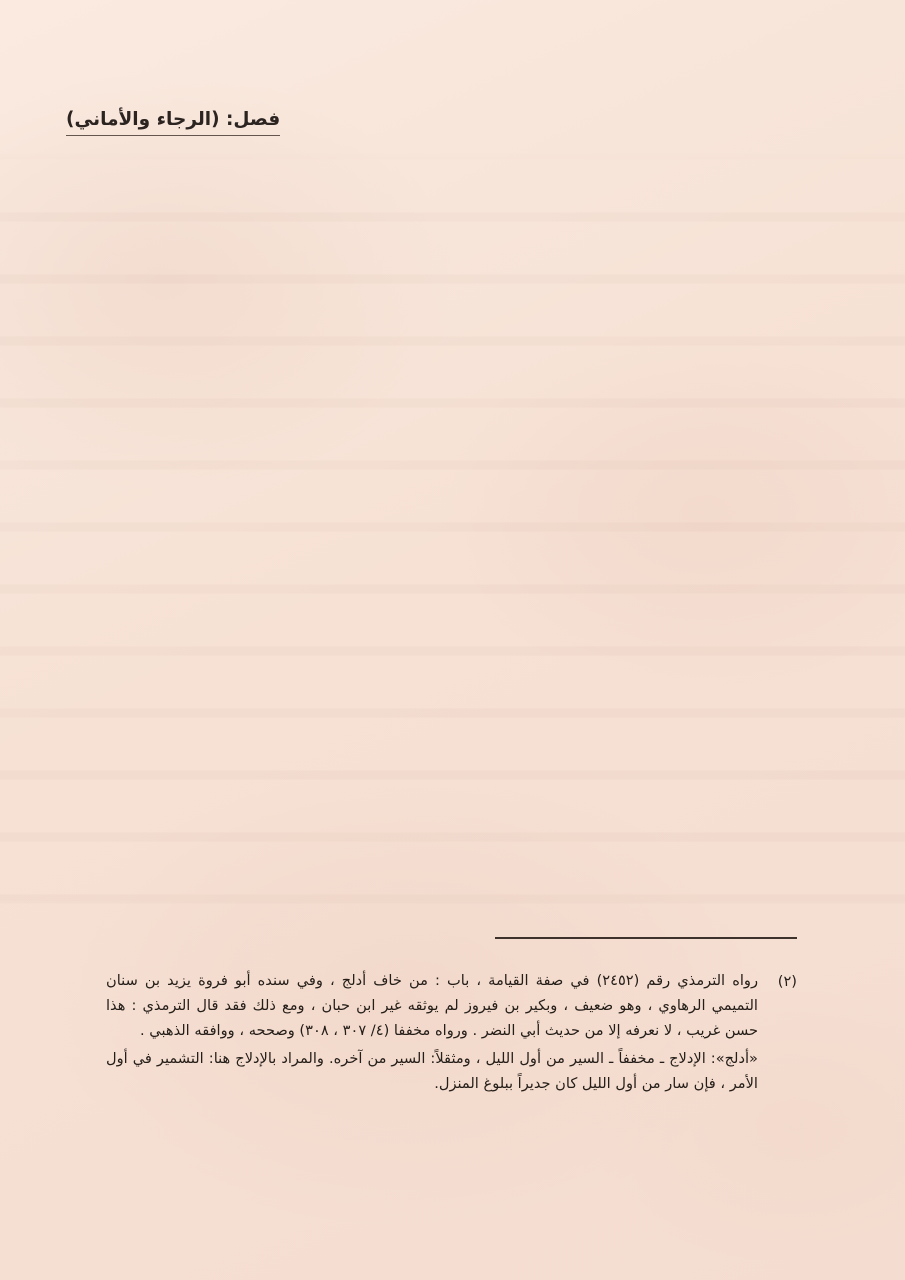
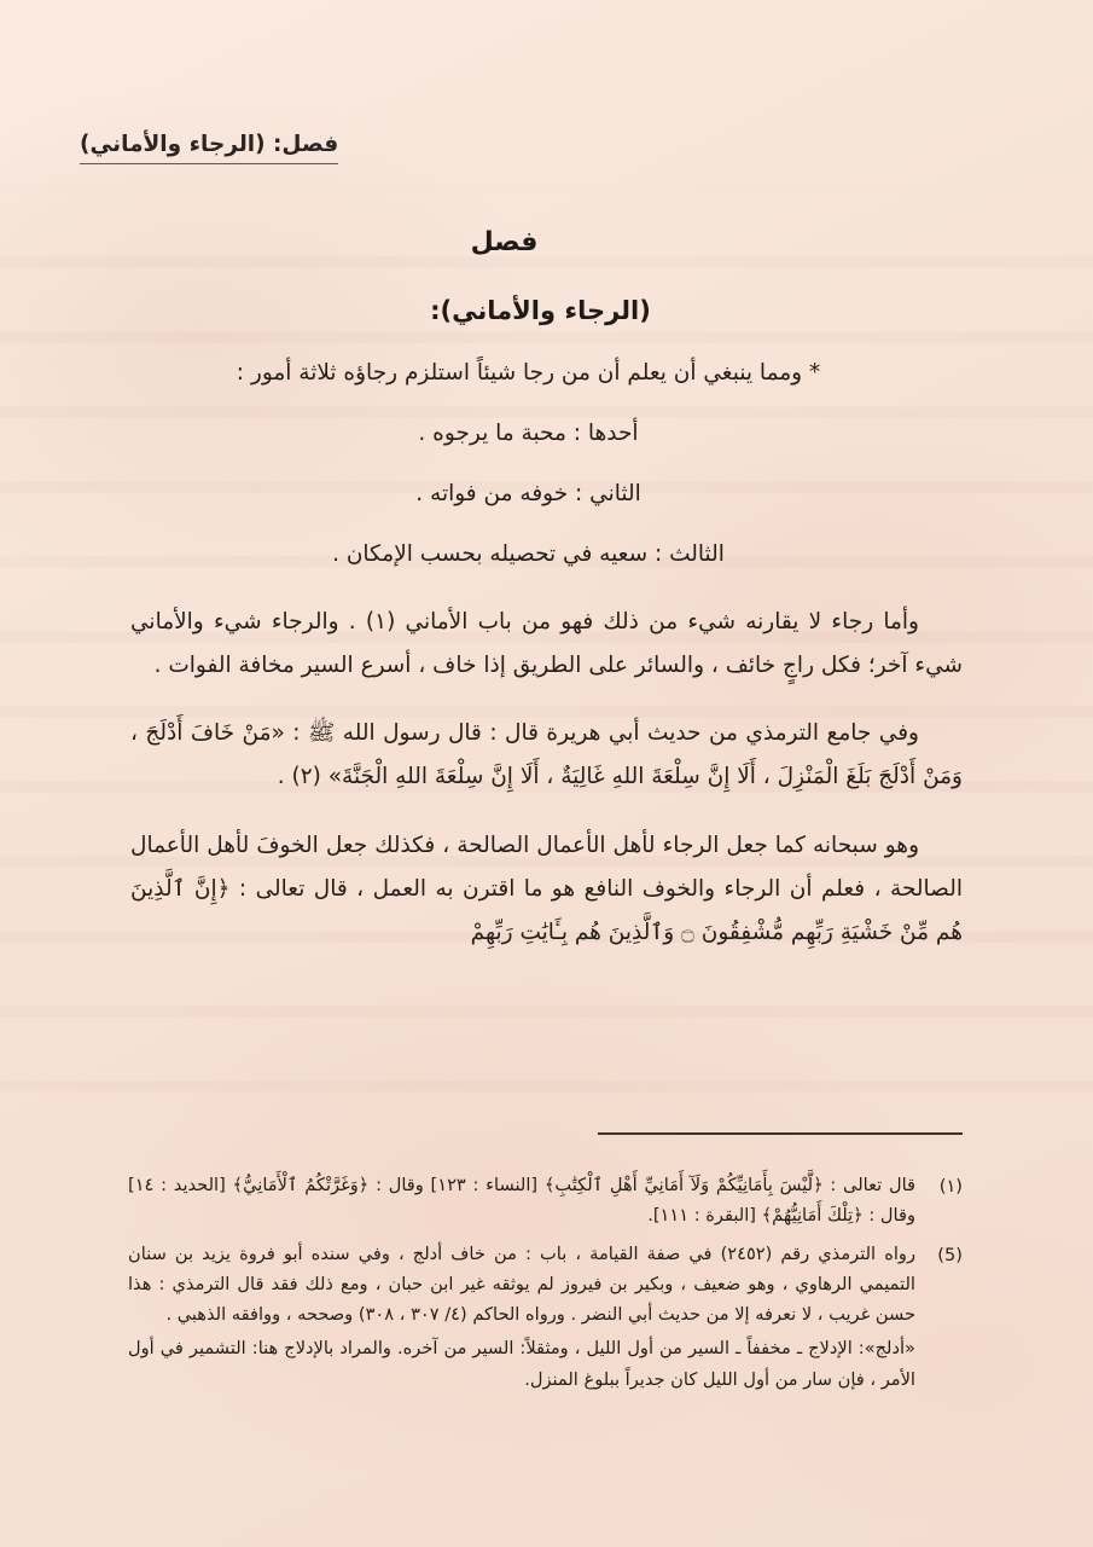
  فصل: (الرجاء والأماني)
+ فصل
+ (الرجاء والأماني):
+ * ومما ينبغي أن يعلم أن من رجا شيئاً استلزم رجاؤه ثلاثة أمور :
+ أحدها : محبة ما يرجوه .
+ الثاني : خوفه من فواته .
+ الثالث : سعيه في تحصيله بحسب الإمكان .
+ وأما رجاء لا يقارنه شيء من ذلك فهو من باب الأماني (١) . والرجاء شيء والأماني شيء آخر؛ فكل راجٍ خائف ، والسائر على الطريق إذا خاف ، أسرع السير مخافة الفوات .
+ وفي جامع الترمذي من حديث أبي هريرة قال : قال رسول الله ﷺ : «مَنْ خَافَ أَدْلَجَ ، وَمَنْ أَدْلَجَ بَلَغَ الْمَنْزِلَ ، أَلَا إِنَّ سِلْعَةَ اللهِ غَالِيَةٌ ، أَلَا إِنَّ سِلْعَةَ اللهِ الْجَنَّةَ» (٢) .
+ وهو سبحانه كما جعل الرجاء لأهل الأعمال الصالحة ، فكذلك جعل الخوفَ لأهل الأعمال الصالحة ، فعلم أن الرجاء والخوف النافع هو ما اقترن به العمل ، قال تعالى : ﴿إِنَّ ٱلَّذِينَ هُم مِّنْ خَشْيَةِ رَبِّهِم مُّشْفِقُونَ ۝ وَٱلَّذِينَ هُم بِـَٔايَٰتِ رَبِّهِمْ
+ (١)
+ قال تعالى : ﴿لَّيْسَ بِأَمَانِيِّكُمْ وَلَآ أَمَانِيِّ أَهْلِ ٱلْكِتَٰبِ﴾ [النساء : ١٢٣] وقال : ﴿وَغَرَّتْكُمُ ٱلْأَمَانِيُّ﴾ [الحديد : ١٤] وقال : ﴿تِلْكَ أَمَانِيُّهُمْ﴾ [البقرة : ١١١].
- (٢)
+ (5)
- رواه الترمذي رقم (٢٤٥٢) في صفة القيامة ، باب : من خاف أدلج ، وفي سنده أبو فروة يزيد بن سنان التميمي الرهاوي ، وهو ضعيف ، وبكير بن فيروز لم يوثقه غير ابن حبان ، ومع ذلك فقد قال الترمذي : هذا حسن غريب ، لا نعرفه إلا من حديث أبي النضر . ورواه مخففا (٤/ ٣٠٧ ، ٣٠٨) وصححه ، ووافقه الذهبي .
+ رواه الترمذي رقم (٢٤٥٢) في صفة القيامة ، باب : من خاف أدلج ، وفي سنده أبو فروة يزيد بن سنان التميمي الرهاوي ، وهو ضعيف ، وبكير بن فيروز لم يوثقه غير ابن حبان ، ومع ذلك فقد قال الترمذي : هذا حسن غريب ، لا نعرفه إلا من حديث أبي النضر . ورواه الحاكم (٤/ ٣٠٧ ، ٣٠٨) وصححه ، ووافقه الذهبي .
  «أدلج»: الإدلاج ـ مخففاً ـ السير من أول الليل ، ومثقلاً: السير من آخره. والمراد بالإدلاج هنا: التشمير في أول الأمر ، فإن سار من أول الليل كان جديراً ببلوغ المنزل.
